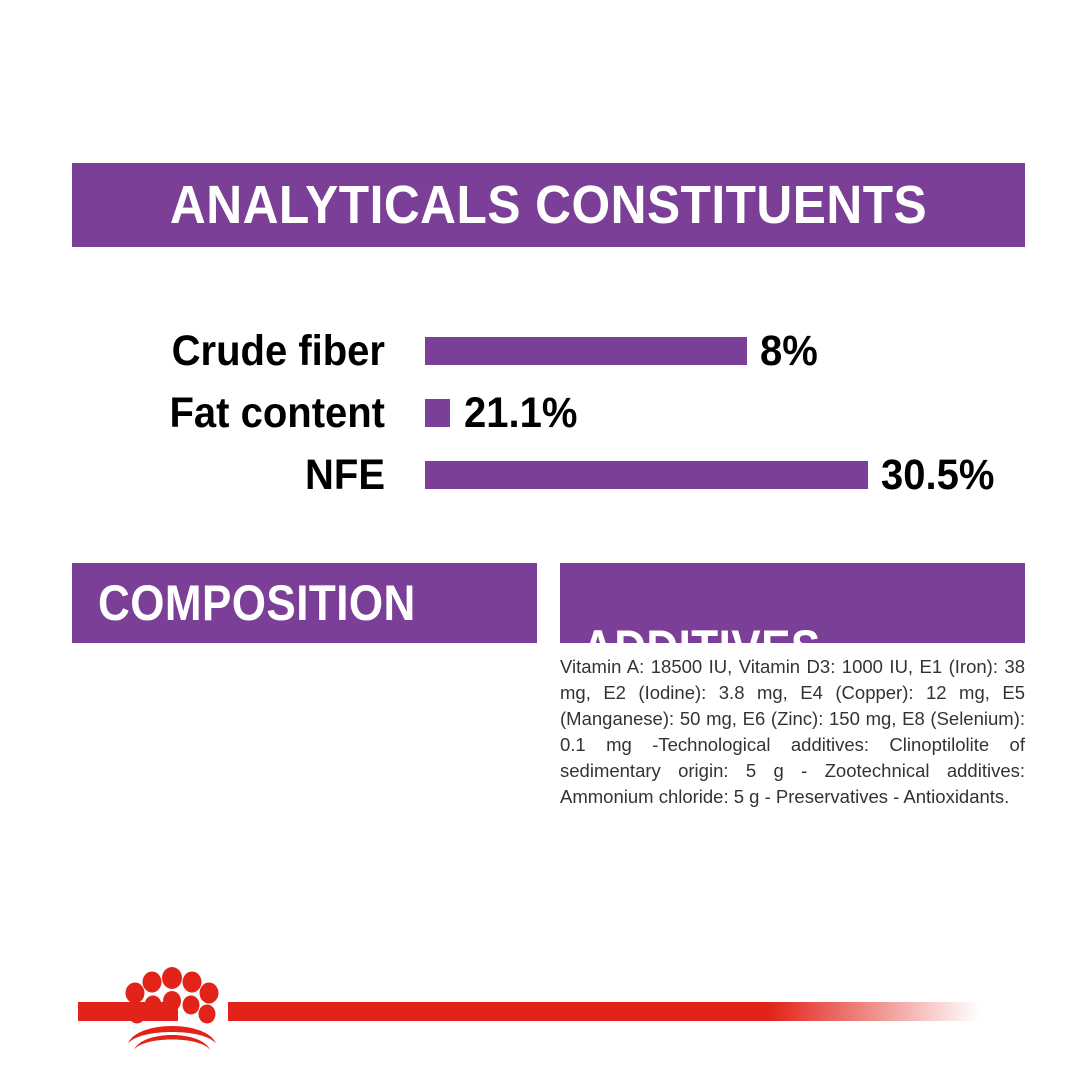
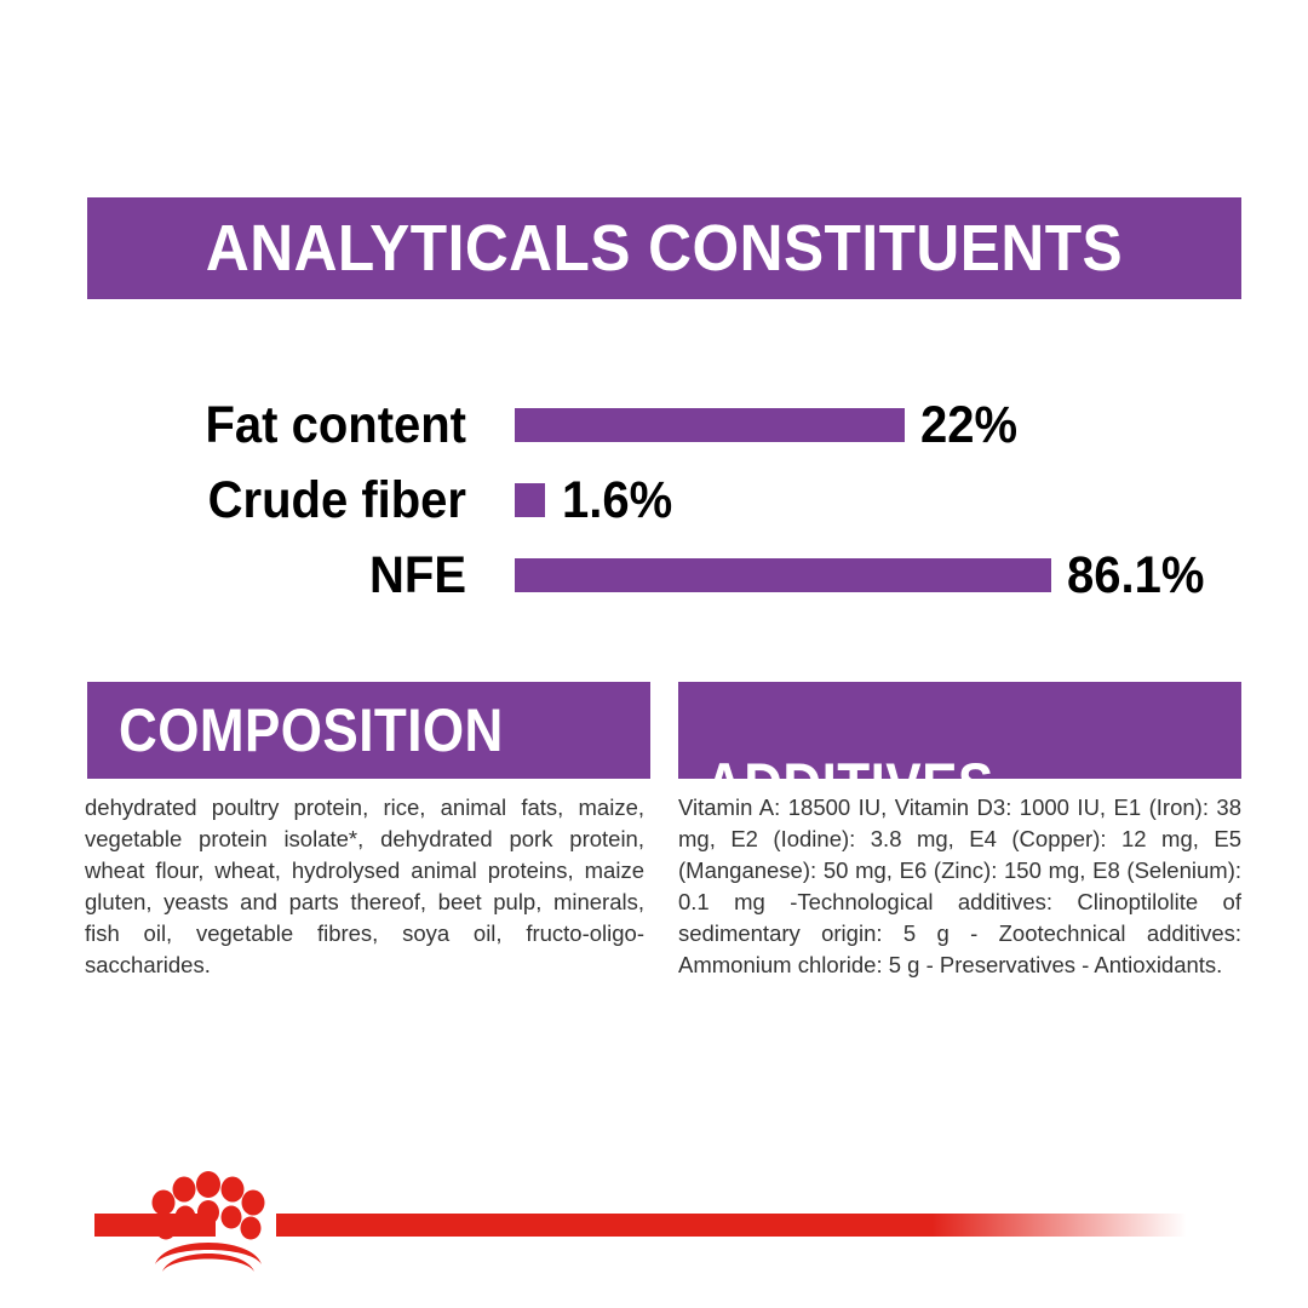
  ANALYTICALS CONSTITUENTS
- Crude fiber
+ Fat content
- 8%
+ 22%
- Fat content
+ Crude fiber
- 21.1%
+ 1.6%
  NFE
- 30.5%
+ 86.1%
  COMPOSITION
+ dehydrated poultry protein, rice, animal fats, maize, vegetable protein isolate*, dehydrated pork protein, wheat flour, wheat, hydrolysed animal proteins, maize gluten, yeasts and parts thereof, beet pulp, minerals, fish oil, vegetable fibres, soya oil, fructo-oligo-saccharides.
  Vitamin A: 18500 IU, Vitamin D3: 1000 IU, E1 (Iron): 38 mg, E2 (Iodine): 3.8 mg, E4 (Copper): 12 mg, E5 (Manganese): 50 mg, E6 (Zinc): 150 mg, E8 (Selenium): 0.1 mg -Technological additives: Clinoptilolite of sedimentary origin: 5 g - Zootechnical additives: Ammonium chloride: 5 g - Preservatives - Antioxidants.
